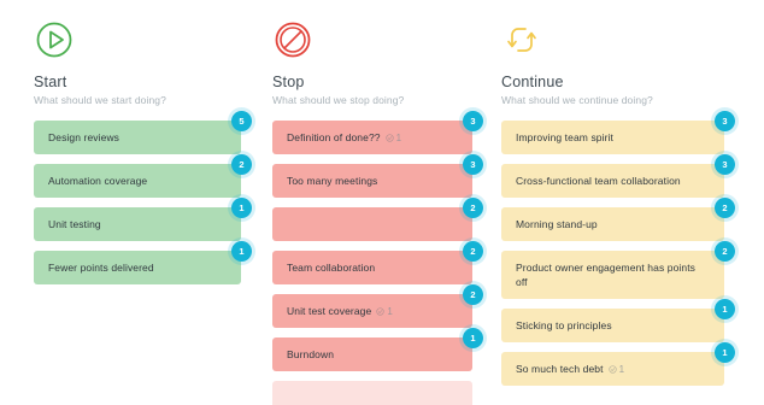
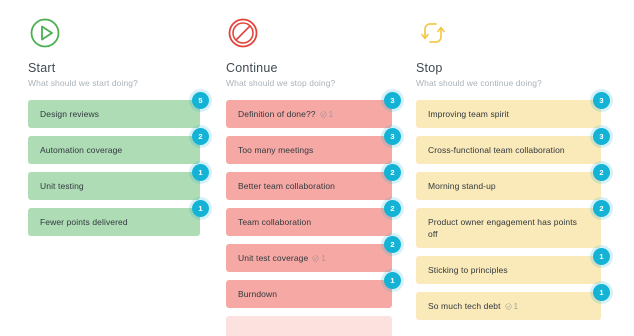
  Start
  What should we start doing?
  Design reviews
  5
  Automation coverage
  2
  Unit testing
  1
  Fewer points delivered
  1
- Stop
+ Continue
  What should we stop doing?
  Definition of done??
  1
  3
  Too many meetings
  3
+ Better team collaboration
  2
  Team collaboration
  2
  Unit test coverage
  1
  2
  Burndown
  1
- Continue
+ Stop
  What should we continue doing?
  Improving team spirit
  3
  Cross-functional team collaboration
  3
  Morning stand-up
  2
  Product owner engagement has points off
  2
  Sticking to principles
  1
  So much tech debt
  1
  1
